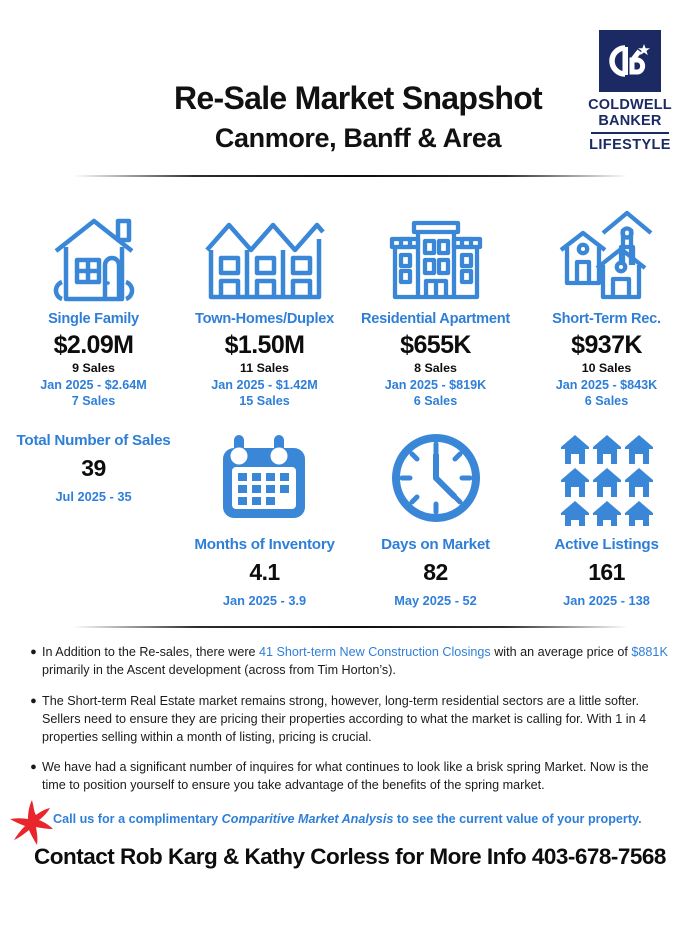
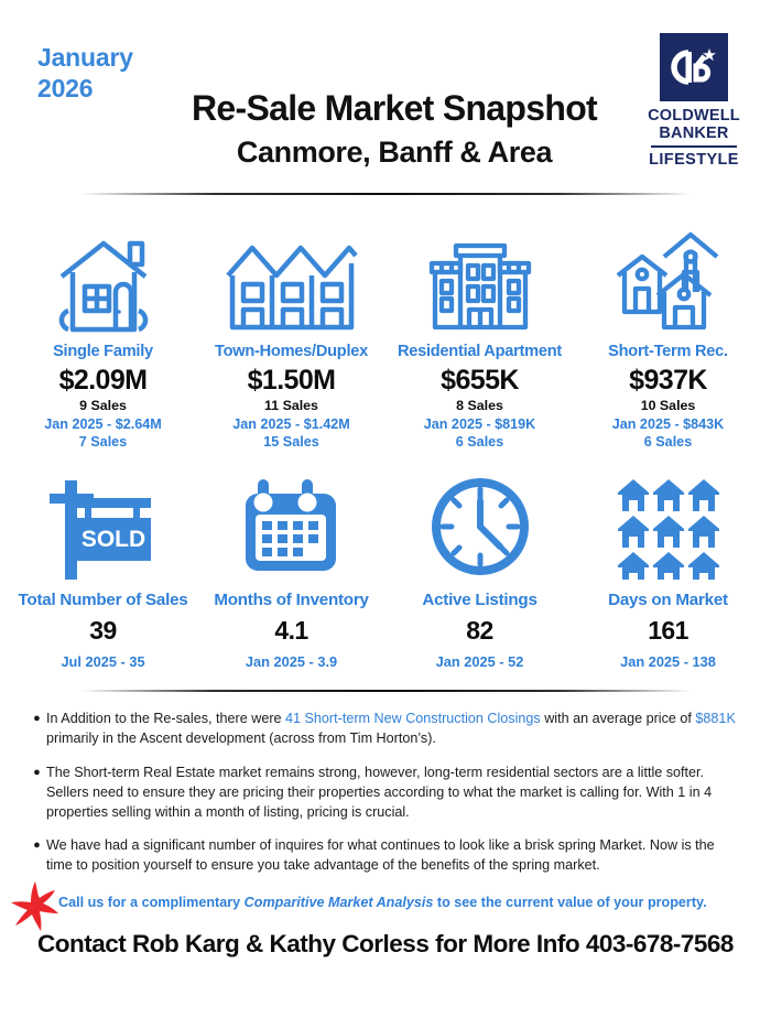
+ January
+ 2026
  Re-Sale Market Snapshot
  Canmore, Banff & Area
  COLDWELL
  BANKER
  LIFESTYLE
  Single Family
  $2.09M
  9 Sales
  Jan 2025 - $2.64M
  7 Sales
  Town-Homes/Duplex
  $1.50M
  11 Sales
  Jan 2025 - $1.42M
  15 Sales
  Residential Apartment
  $655K
  8 Sales
  Jan 2025 - $819K
  6 Sales
  Short-Term Rec.
  $937K
  10 Sales
  Jan 2025 - $843K
  6 Sales
+ SOLD
  Total Number of Sales
  39
  Jul 2025 - 35
  Months of Inventory
  4.1
  Jan 2025 - 3.9
- Days on Market
+ Active Listings
  82
- May 2025 - 52
+ Jan 2025 - 52
- Active Listings
+ Days on Market
  161
  Jan 2025 - 138
  ●
  In Addition to the Re-sales, there were 41 Short-term New Construction Closings with an average price of $881K primarily in the Ascent development (across from Tim Horton’s).
  ●
  The Short-term Real Estate market remains strong, however, long-term residential sectors are a little softer. Sellers need to ensure they are pricing their properties according to what the market is calling for. With 1 in 4 properties selling within a month of listing, pricing is crucial.
  ●
  We have had a significant number of inquires for what continues to look like a brisk spring Market. Now is the time to position yourself to ensure you take advantage of the benefits of the spring market.
  Call us for a complimentary Comparitive Market Analysis to see the current value of your property.
  Contact Rob Karg & Kathy Corless for More Info 403-678-7568
